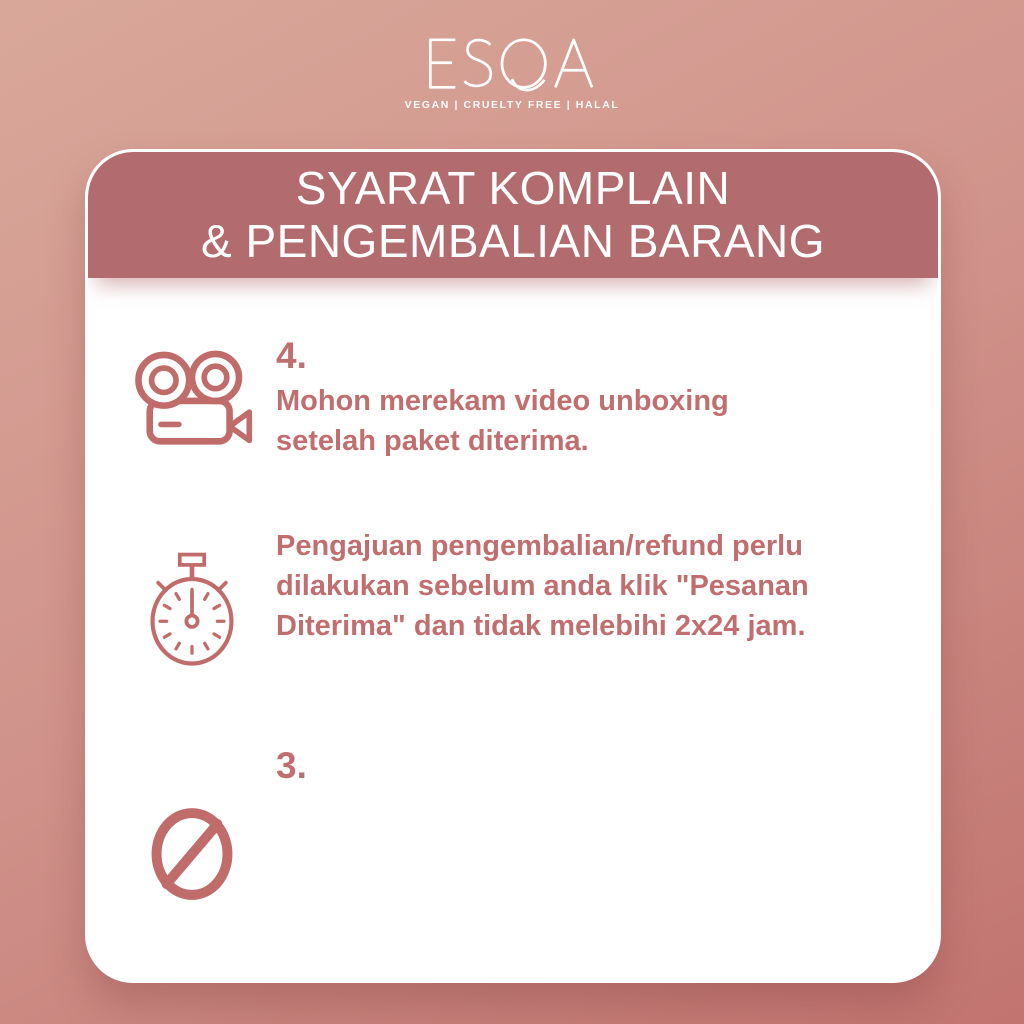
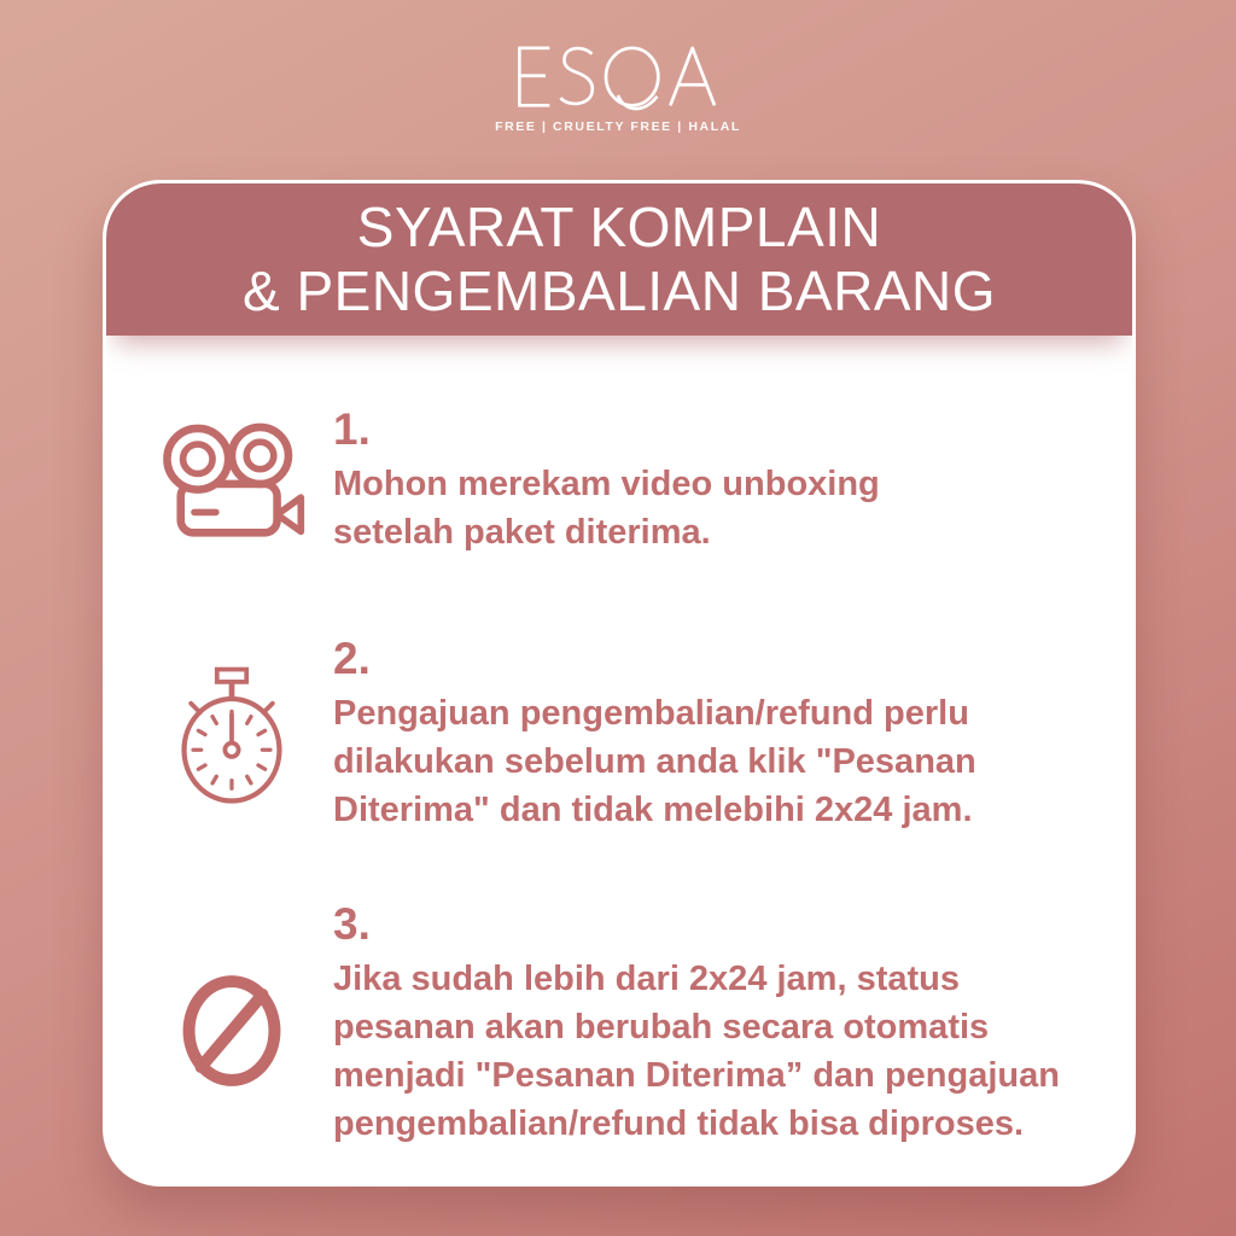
- VEGAN | CRUELTY FREE | HALAL
+ FREE | CRUELTY FREE | HALAL
  SYARAT KOMPLAIN
  & PENGEMBALIAN BARANG
- 4.
+ 1.
  Mohon merekam video unboxing
  setelah paket diterima.
+ 2.
  Pengajuan pengembalian/refund perlu
  dilakukan sebelum anda klik "Pesanan
  Diterima" dan tidak melebihi 2x24 jam.
  3.
+ Jika sudah lebih dari 2x24 jam, status
+ pesanan akan berubah secara otomatis
+ menjadi "Pesanan Diterima” dan pengajuan
+ pengembalian/refund tidak bisa diproses.
